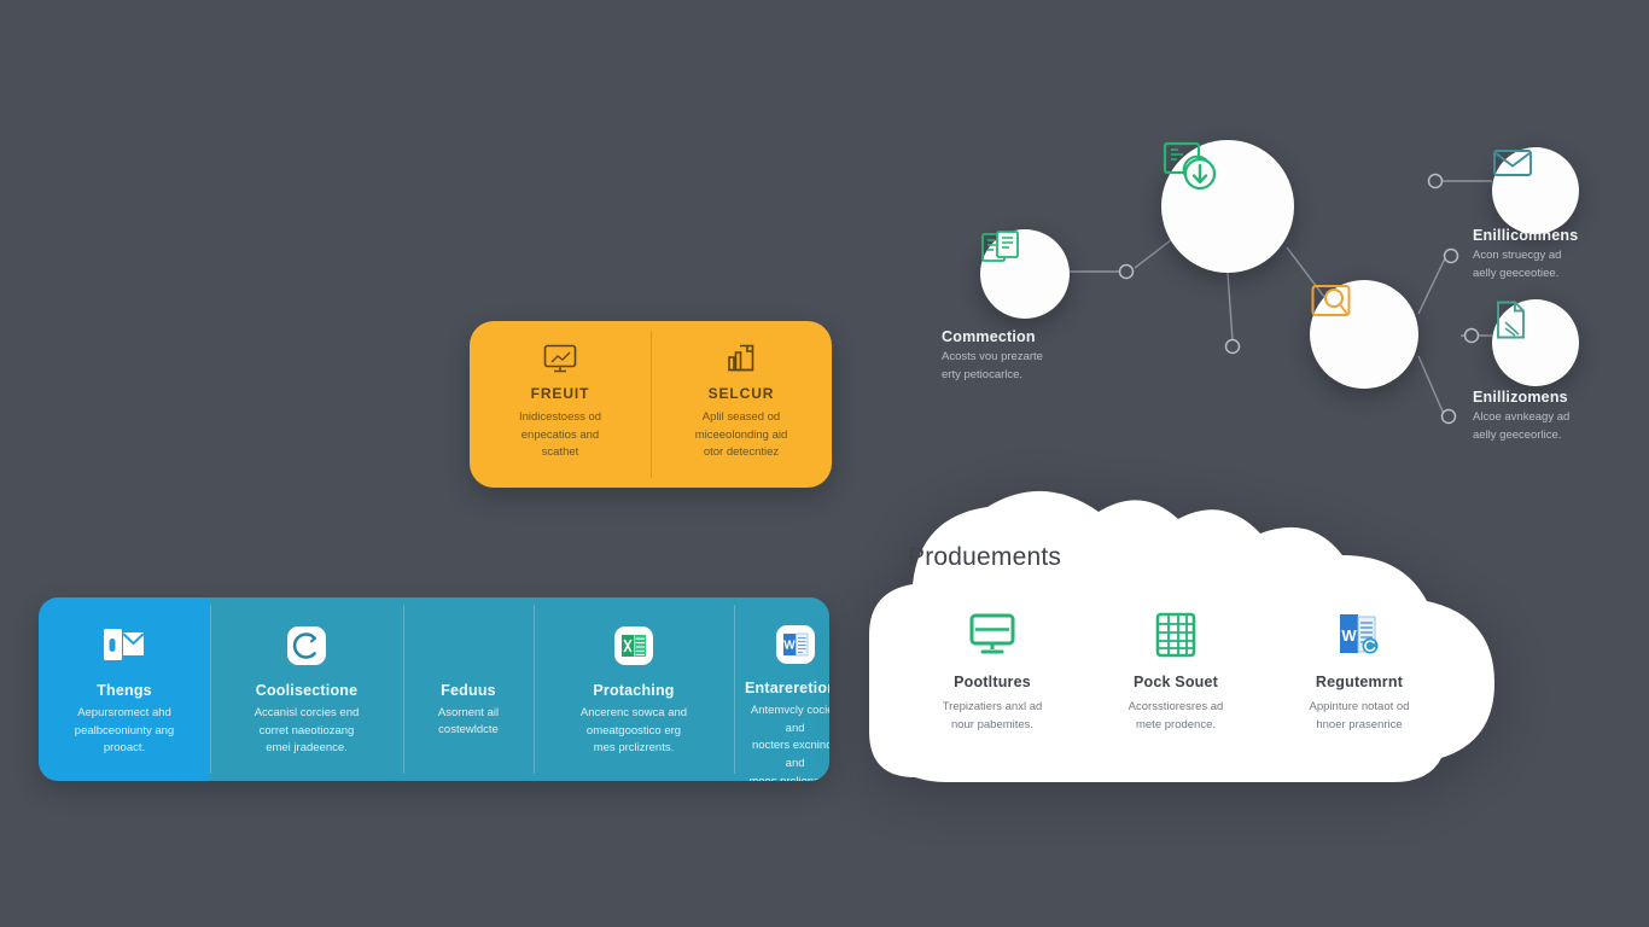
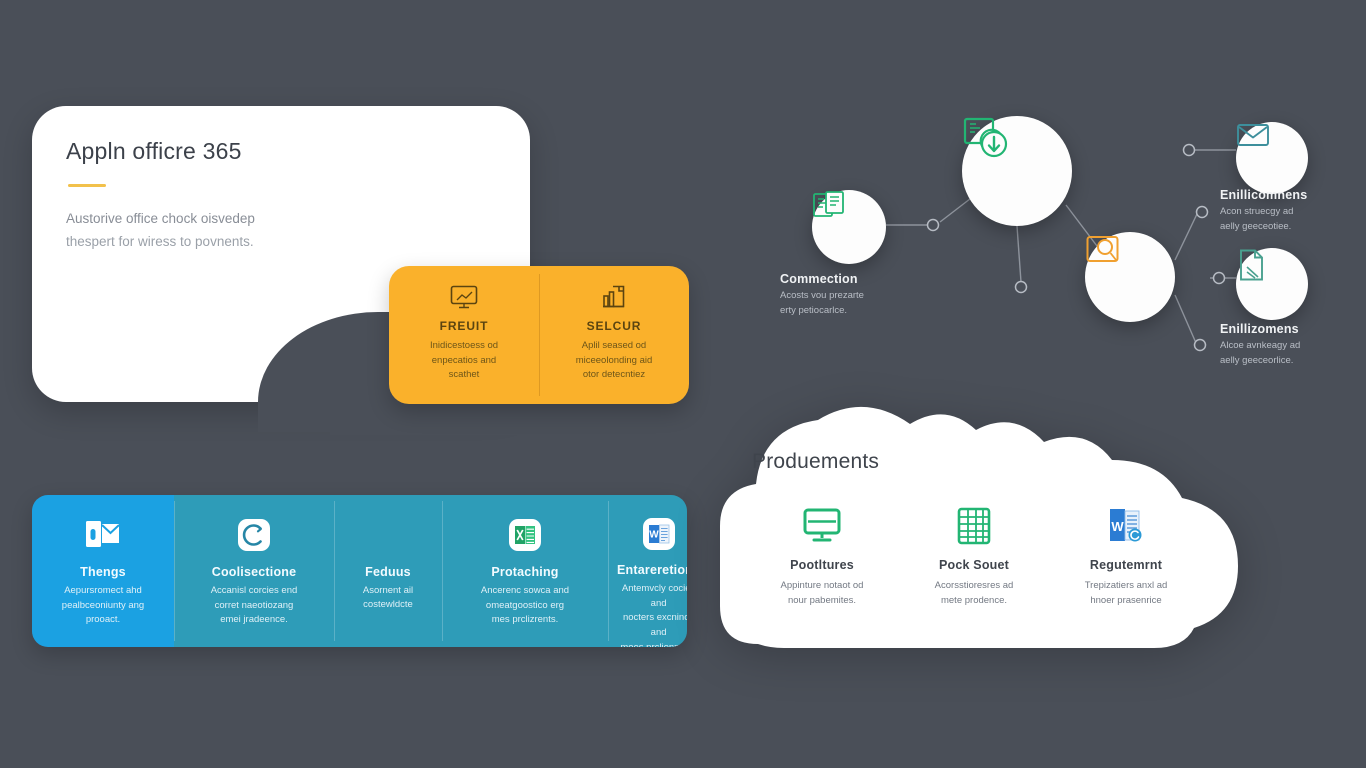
+ Appln officre 365
+ Austorive office chock oisvedep
+ thespert for wiress to povnents.
  FREUIT
  Inidicestoess od
  enpecatios and
  scathet
  SELCUR
  Aplil seased od
  miceeolonding aid
  otor detecntiez
  Thengs
  Aepursromect ahd
  pealbceoniunty ang
  prooact.
  Coolisectione
  Accanisl corcies end
  corret naeotiozang
  emei jradeence.
  Feduus
  Asornent ail
  costewldcte
  Protaching
  Ancerenc sowca and
  omeatgoostico erg
  mes prclizrents.
  W
  Entareretio
  Antemvcly coci and
  nocters excninc and
  Commection
  Acosts vou prezarte
  erty petiocarlce.
  Enillicomnens
  Acon struecgy ad
  aelly geeceotiee.
  Enillizomens
  Alcoe avnkeagy ad
  aelly geeceorlice.
  Produements
  Pootltures
- Trepizatiers anxl ad
+ Appinture notaot od
  nour pabemites.
  Pock Souet
  Acorsstioresres ad
  mete prodence.
  W
  Regutemrnt
- Appinture notaot od
+ Trepizatiers anxl ad
  hnoer prasenrice
